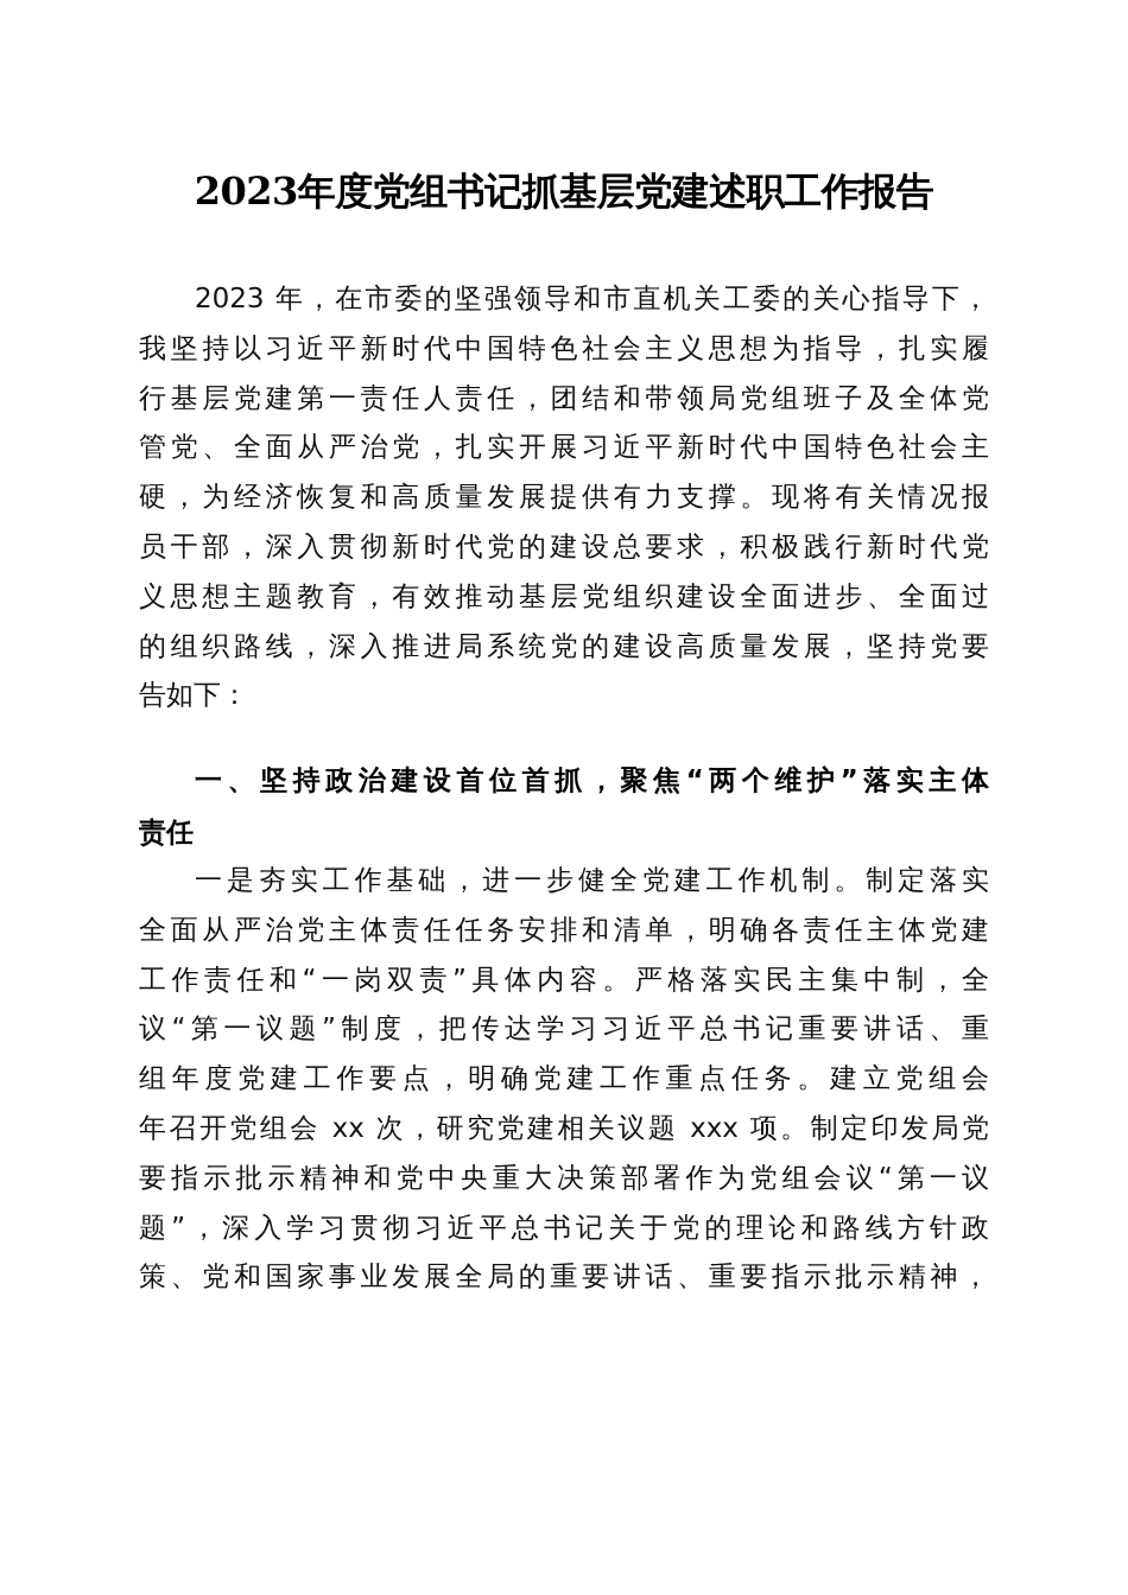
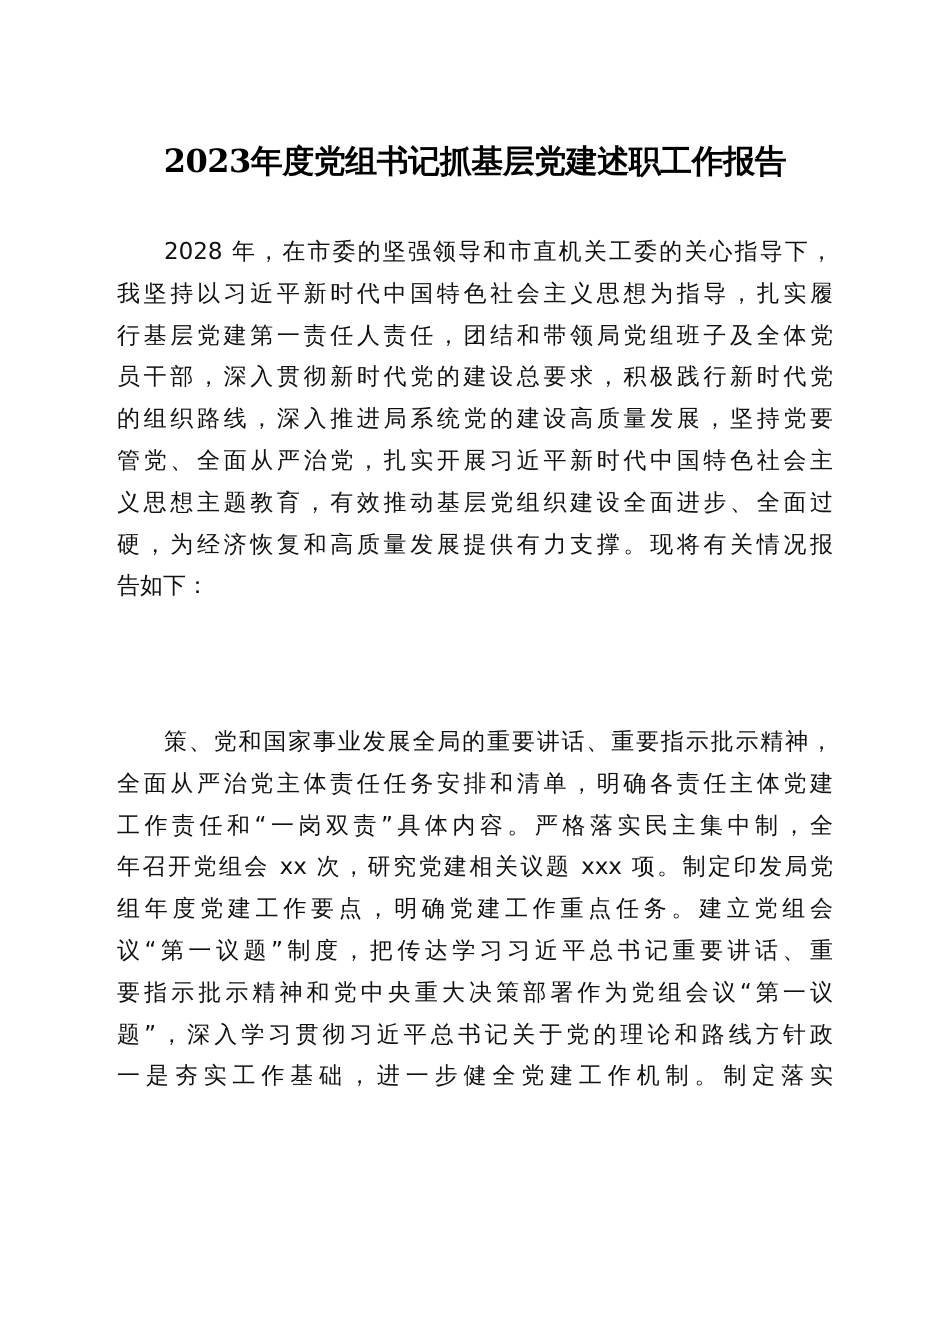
  2023年度党组书记抓基层党建述职工作报告
- 2023 年，在市委的坚强领导和市直机关工委的关心指导下，
+ 2028 年，在市委的坚强领导和市直机关工委的关心指导下，
  我坚持以习近平新时代中国特色社会主义思想为指导，扎实履
  行基层党建第一责任人责任，团结和带领局党组班子及全体党
- 管党、全面从严治党，扎实开展习近平新时代中国特色社会主
+ 员干部，深入贯彻新时代党的建设总要求，积极践行新时代党
- 硬，为经济恢复和高质量发展提供有力支撑。现将有关情况报
+ 的组织路线，深入推进局系统党的建设高质量发展，坚持党要
- 员干部，深入贯彻新时代党的建设总要求，积极践行新时代党
+ 管党、全面从严治党，扎实开展习近平新时代中国特色社会主
  义思想主题教育，有效推动基层党组织建设全面进步、全面过
- 的组织路线，深入推进局系统党的建设高质量发展，坚持党要
+ 硬，为经济恢复和高质量发展提供有力支撑。现将有关情况报
  告如下：
- 一、坚持政治建设首位首抓，聚焦“两个维护”落实主体
- 责任
- 一是夯实工作基础，进一步健全党建工作机制。制定落实
+ 策、党和国家事业发展全局的重要讲话、重要指示批示精神，
  全面从严治党主体责任任务安排和清单，明确各责任主体党建
  工作责任和“一岗双责”具体内容。严格落实民主集中制，全
- 议“第一议题”制度，把传达学习习近平总书记重要讲话、重
+ 年召开党组会 xx 次，研究党建相关议题 xxx 项。制定印发局党
  组年度党建工作要点，明确党建工作重点任务。建立党组会
- 年召开党组会 xx 次，研究党建相关议题 xxx 项。制定印发局党
+ 议“第一议题”制度，把传达学习习近平总书记重要讲话、重
  要指示批示精神和党中央重大决策部署作为党组会议“第一议
  题”，深入学习贯彻习近平总书记关于党的理论和路线方针政
- 策、党和国家事业发展全局的重要讲话、重要指示批示精神，
+ 一是夯实工作基础，进一步健全党建工作机制。制定落实
